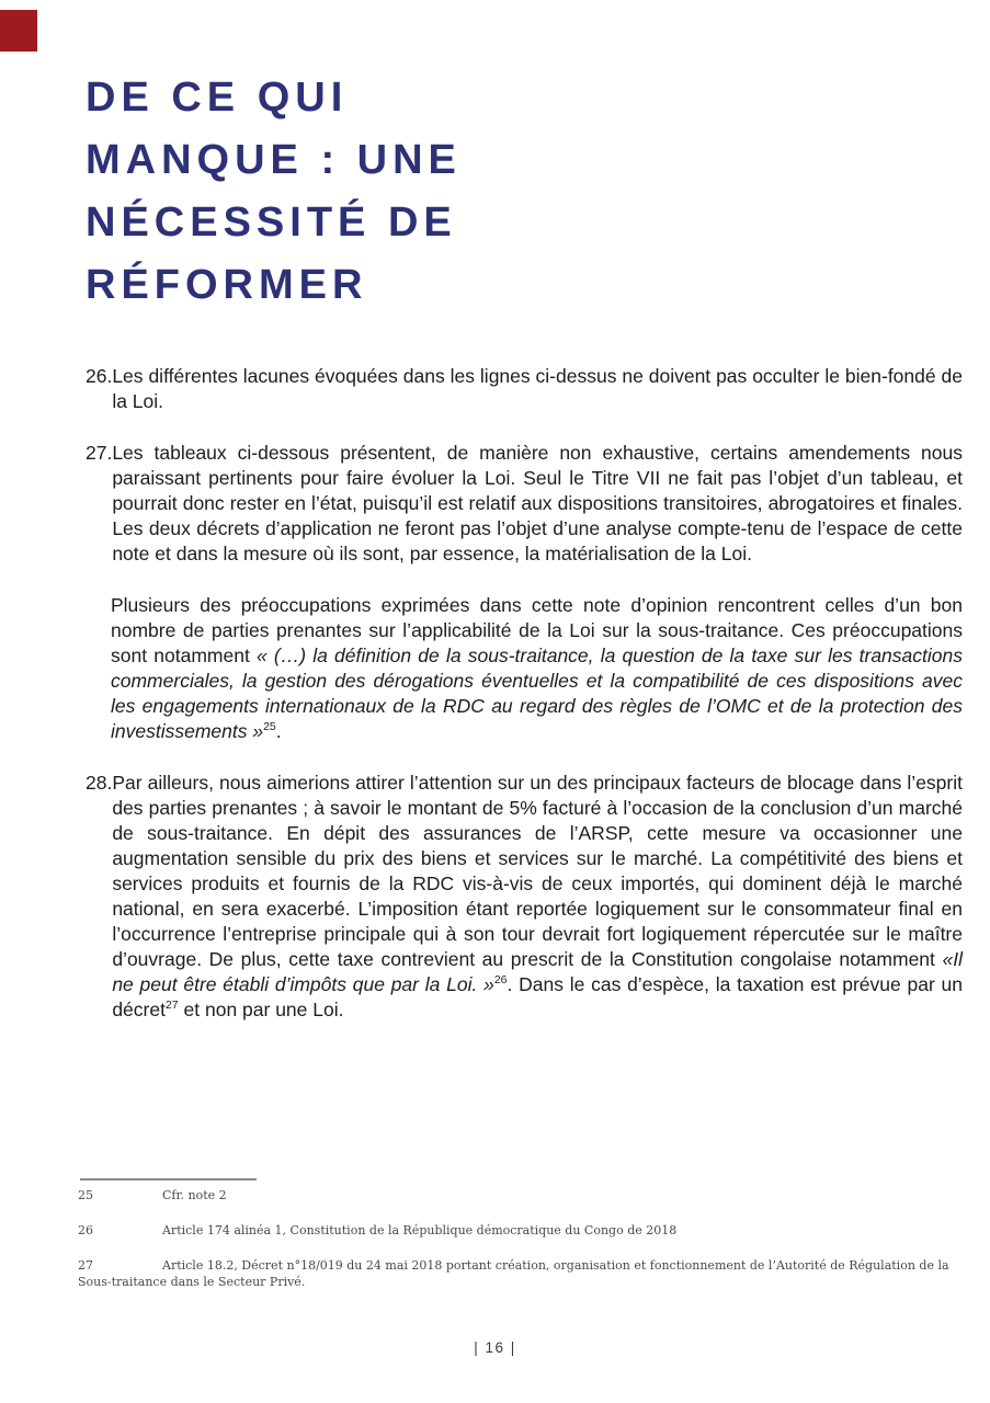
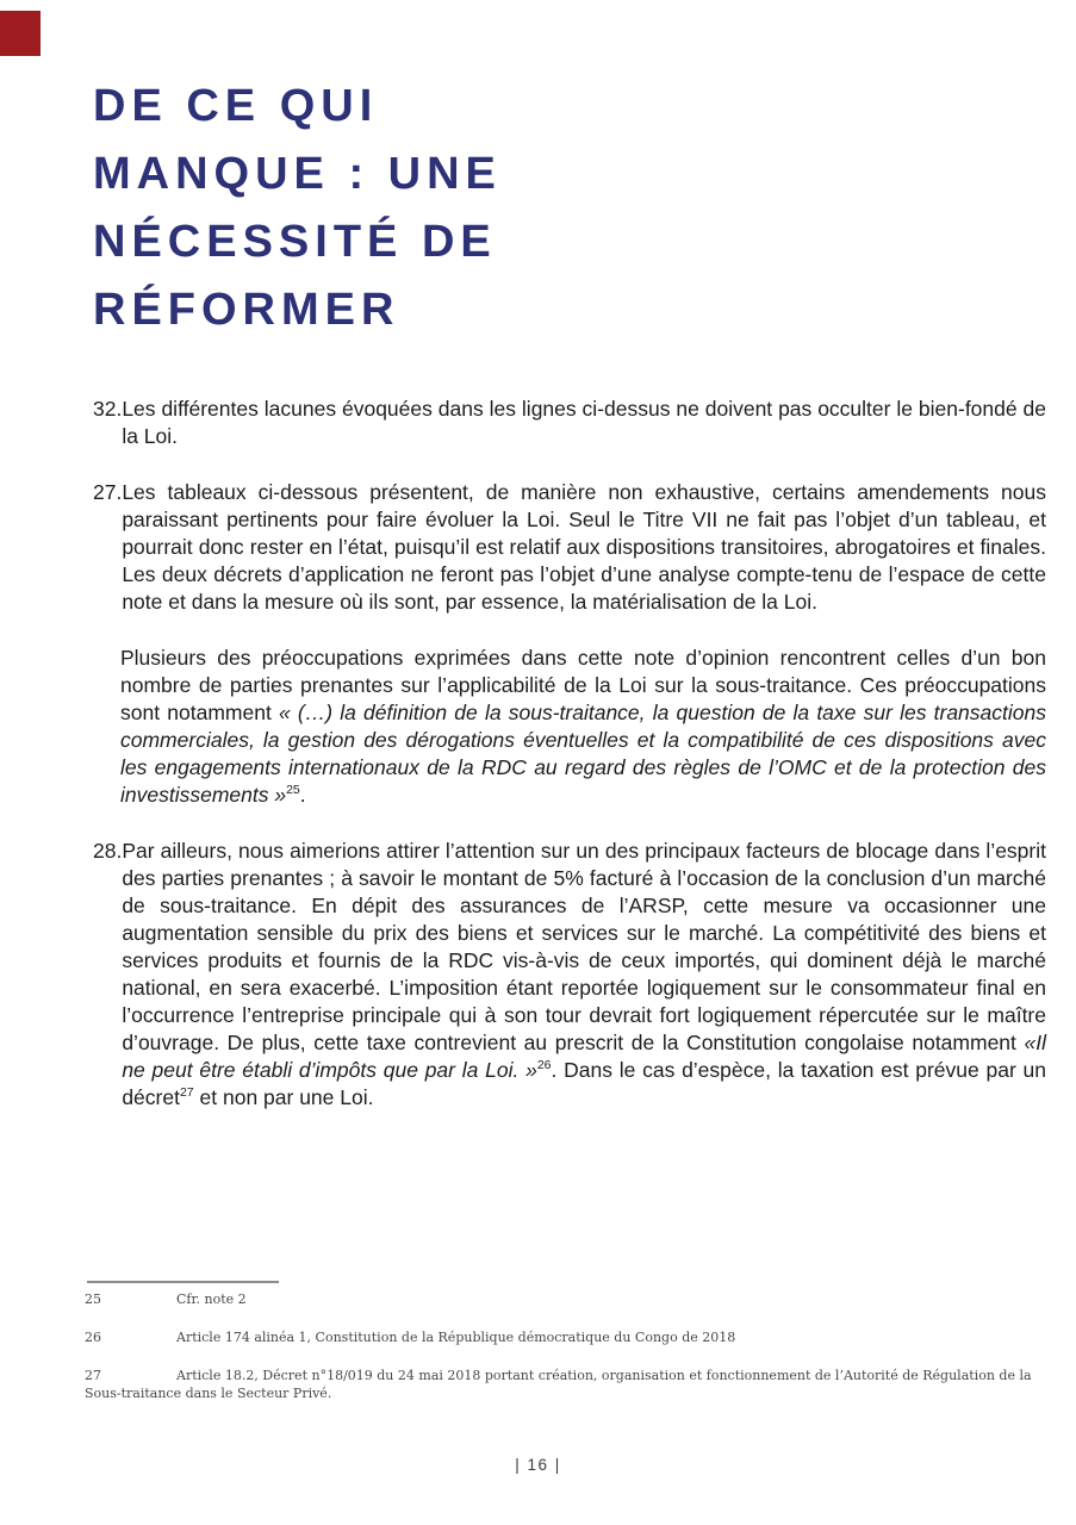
  DE CE QUI
  MANQUE : UNE
  NÉCESSITÉ DE
  RÉFORMER
- 26.
+ 32.
  Les différentes lacunes évoquées dans les lignes ci-dessus ne doivent pas occulter le bien-fondé de la Loi.
  27.
  Les tableaux ci-dessous présentent, de manière non exhaustive, certains amendements nous paraissant pertinents pour faire évoluer la Loi. Seul le Titre VII ne fait pas l’objet d’un tableau, et pourrait donc rester en l’état, puisqu’il est relatif aux dispositions transitoires, abrogatoires et finales. Les deux décrets d’application ne feront pas l’objet d’une analyse compte-tenu de l’espace de cette note et dans la mesure où ils sont, par essence, la matérialisation de la Loi.
  Plusieurs des préoccupations exprimées dans cette note d’opinion rencontrent celles d’un bon nombre de parties prenantes sur l’applicabilité de la Loi sur la sous-traitance. Ces préoccupations sont notamment « (…) la définition de la sous-traitance, la question de la taxe sur les transactions commerciales, la gestion des dérogations éventuelles et la compatibilité de ces dispositions avec les engagements internationaux de la RDC au regard des règles de l’OMC et de la protection des investissements »25.
  28.
  Par ailleurs, nous aimerions attirer l’attention sur un des principaux facteurs de blocage dans l’esprit des parties prenantes ; à savoir le montant de 5% facturé à l’occasion de la conclusion d’un marché de sous-traitance. En dépit des assurances de l’ARSP, cette mesure va occasionner une augmentation sensible du prix des biens et services sur le marché. La compétitivité des biens et services produits et fournis de la RDC vis-à-vis de ceux importés, qui dominent déjà le marché national, en sera exacerbé. L’imposition étant reportée logiquement sur le consommateur final en l’occurrence l’entreprise principale qui à son tour devrait fort logiquement répercutée sur le maître d’ouvrage. De plus, cette taxe contrevient au prescrit de la Constitution congolaise notamment «Il ne peut être établi d’impôts que par la Loi. »26. Dans le cas d’espèce, la taxation est prévue par un décret27 et non par une Loi.
  25 Cfr. note 2
  26 Article 174 alinéa 1, Constitution de la République démocratique du Congo de 2018
  27 Article 18.2, Décret n°18/019 du 24 mai 2018 portant création, organisation et fonctionnement de l’Autorité de Régulation de la Sous-traitance dans le Secteur Privé.
  | 16 |
